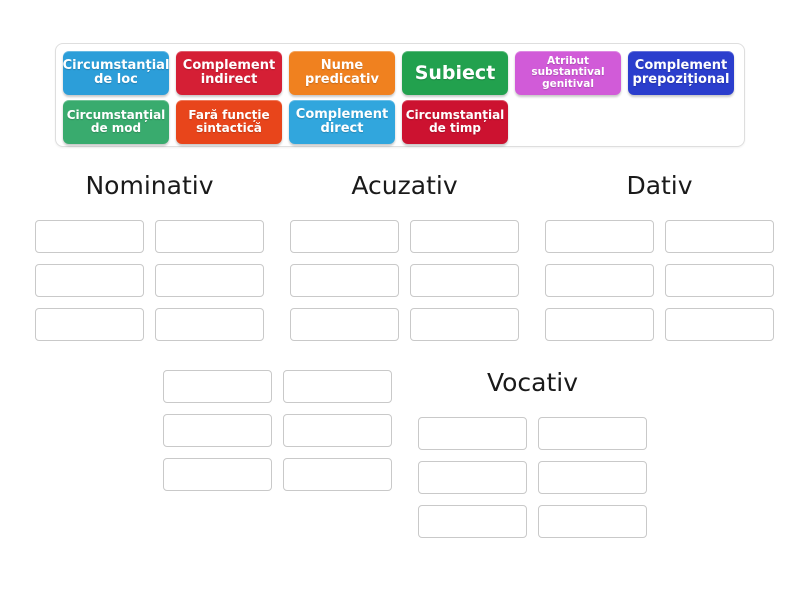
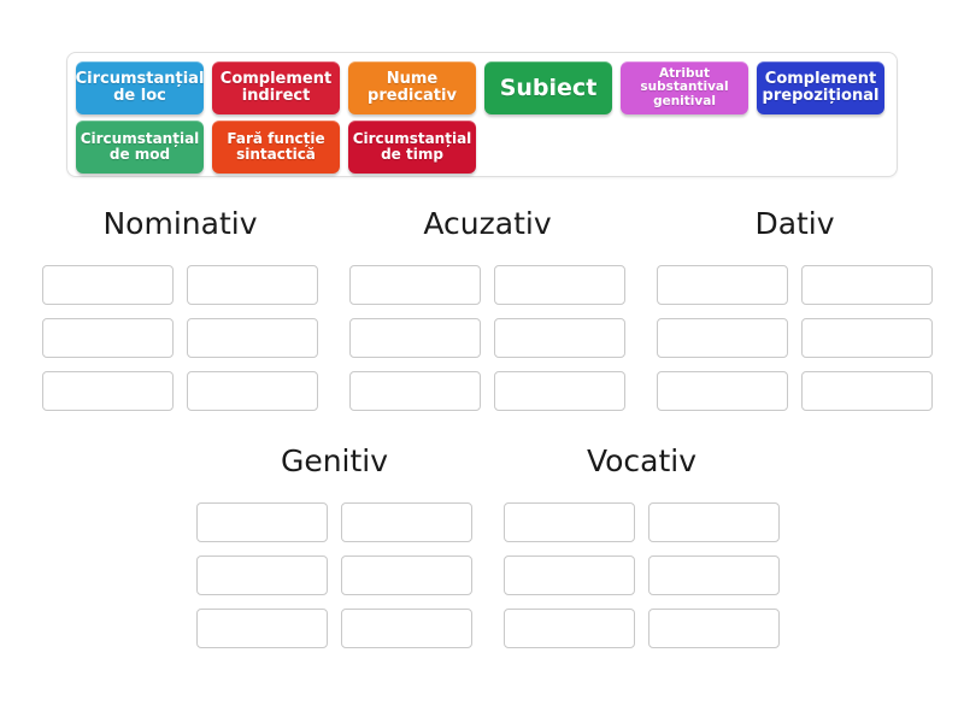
  Circumstanțial de loc
  Complement indirect
  Nume predicativ
  Subiect
  Atribut substantival genitival
  Complement prepozițional
  Circumstanțial de mod
  Fară funcție sintactică
- Complement direct
  Circumstanțial de timp
  Nominativ
  Acuzativ
  Dativ
+ Genitiv
  Vocativ
